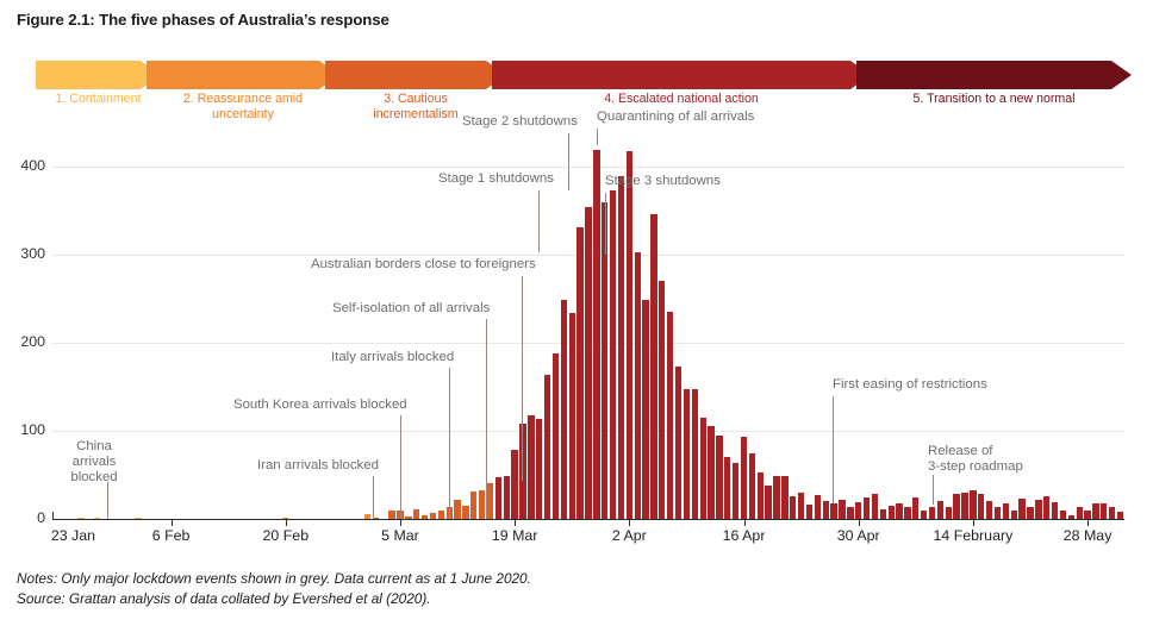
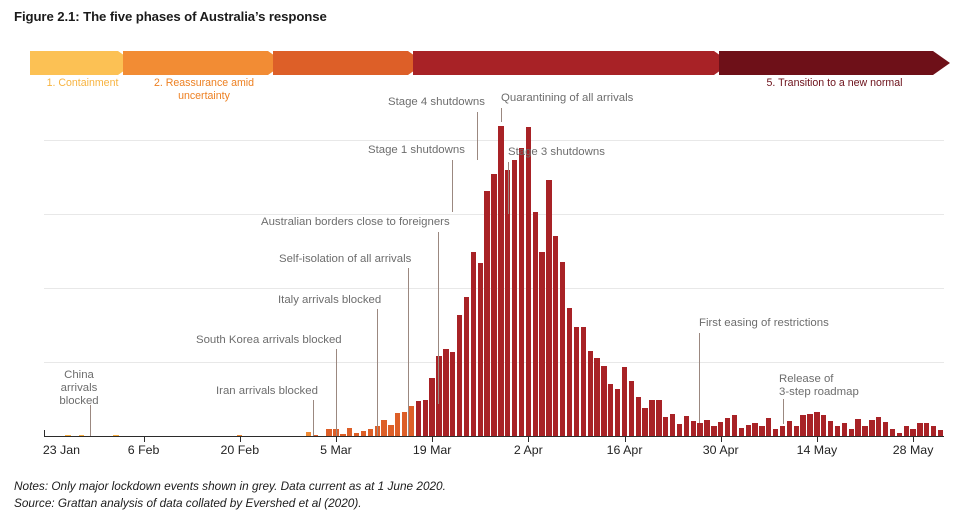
  Figure 2.1: The five phases of Australia’s response
  1. Containment
  2. Reassurance amid
  uncertainty
- 3. Cautious
- incrementalism
- 4. Escalated national action
  5. Transition to a new normal
- 0
- 100
- 200
- 300
- 400
  23 Jan
  6 Feb
  20 Feb
  5 Mar
  19 Mar
  2 Apr
  16 Apr
  30 Apr
- 14 February
+ 14 May
  28 May
  China
  arrivals
  blocked
  Iran arrivals blocked
  South Korea arrivals blocked
  Italy arrivals blocked
  Self-isolation of all arrivals
  Australian borders close to foreigners
  Stage 1 shutdowns
- Stage 2 shutdowns
+ Stage 4 shutdowns
  Quarantining of all arrivals
  Stage 3 shutdowns
  First easing of restrictions
  Release of
  3-step roadmap
  Notes: Only major lockdown events shown in grey. Data current as at 1 June 2020.
  Source: Grattan analysis of data collated by Evershed et al (2020).
